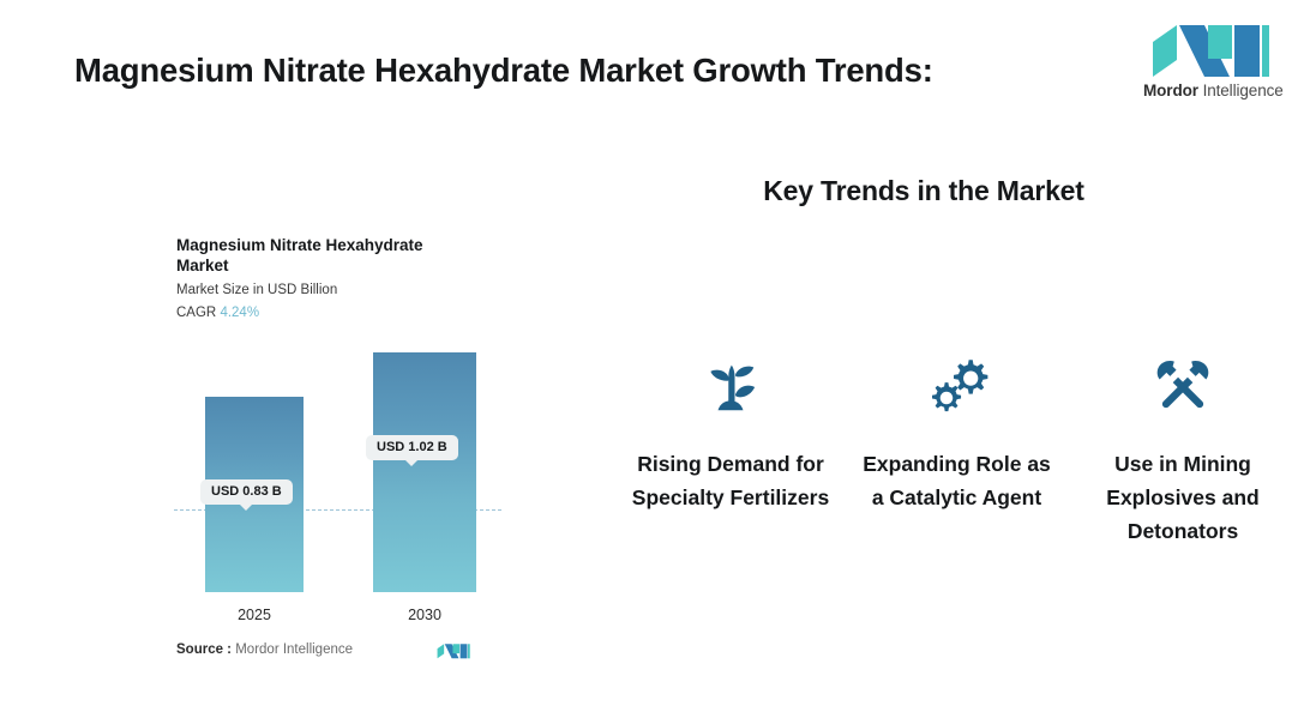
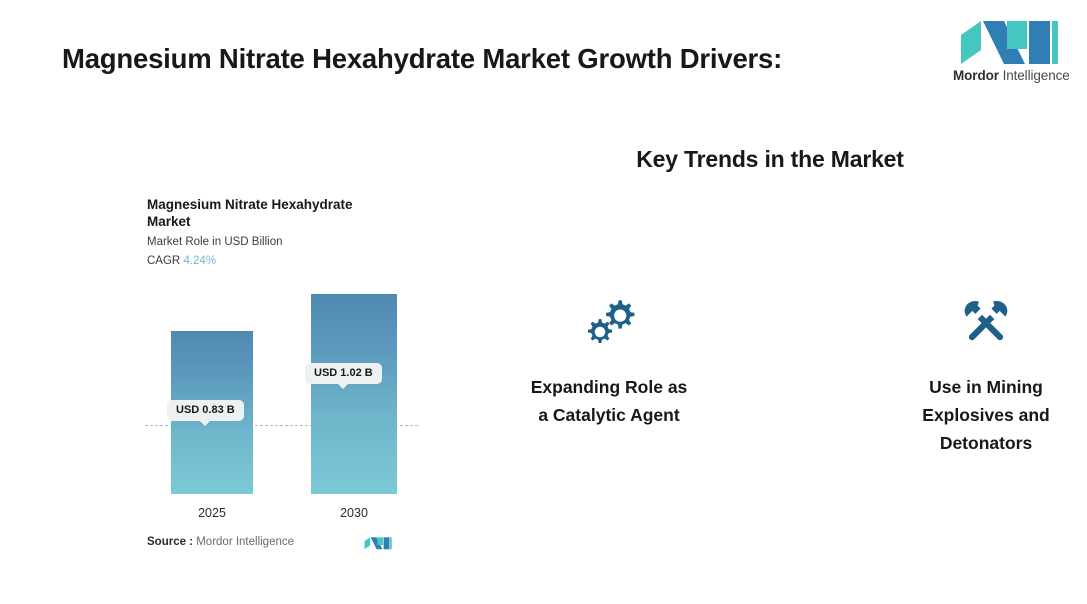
- Magnesium Nitrate Hexahydrate Market Growth Trends:
+ Magnesium Nitrate Hexahydrate Market Growth Drivers:
  Mordor Intelligence
  Magnesium Nitrate Hexahydrate Market
- Market Size in USD Billion
+ Market Role in USD Billion
  CAGR 4.24%
  USD 0.83 B
  USD 1.02 B
  2025
  2030
  Source : Mordor Intelligence
  Key Trends in the Market
- Rising Demand for Specialty Fertilizers
  Expanding Role as a Catalytic Agent
  Use in Mining Explosives and Detonators
